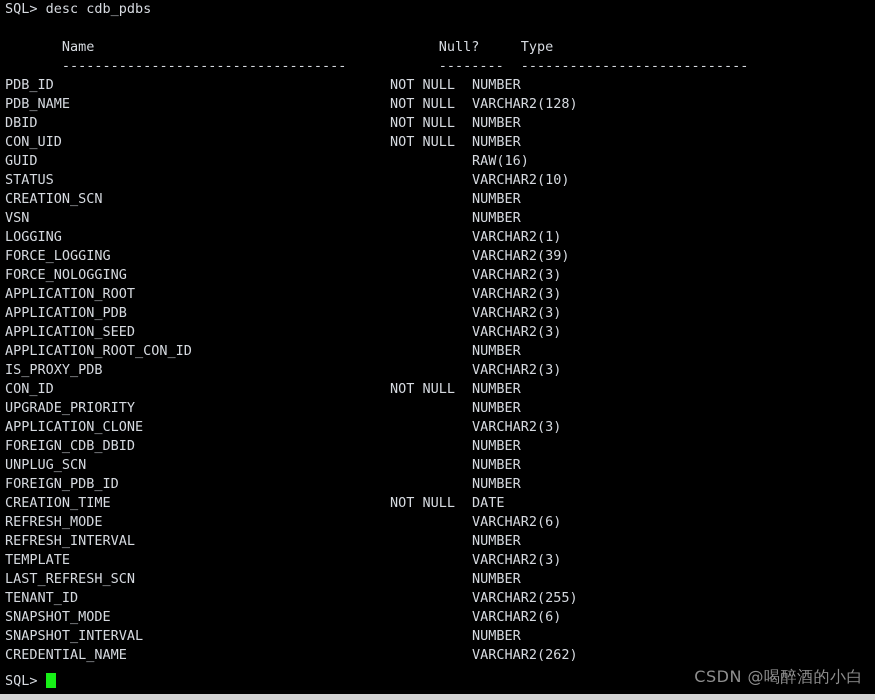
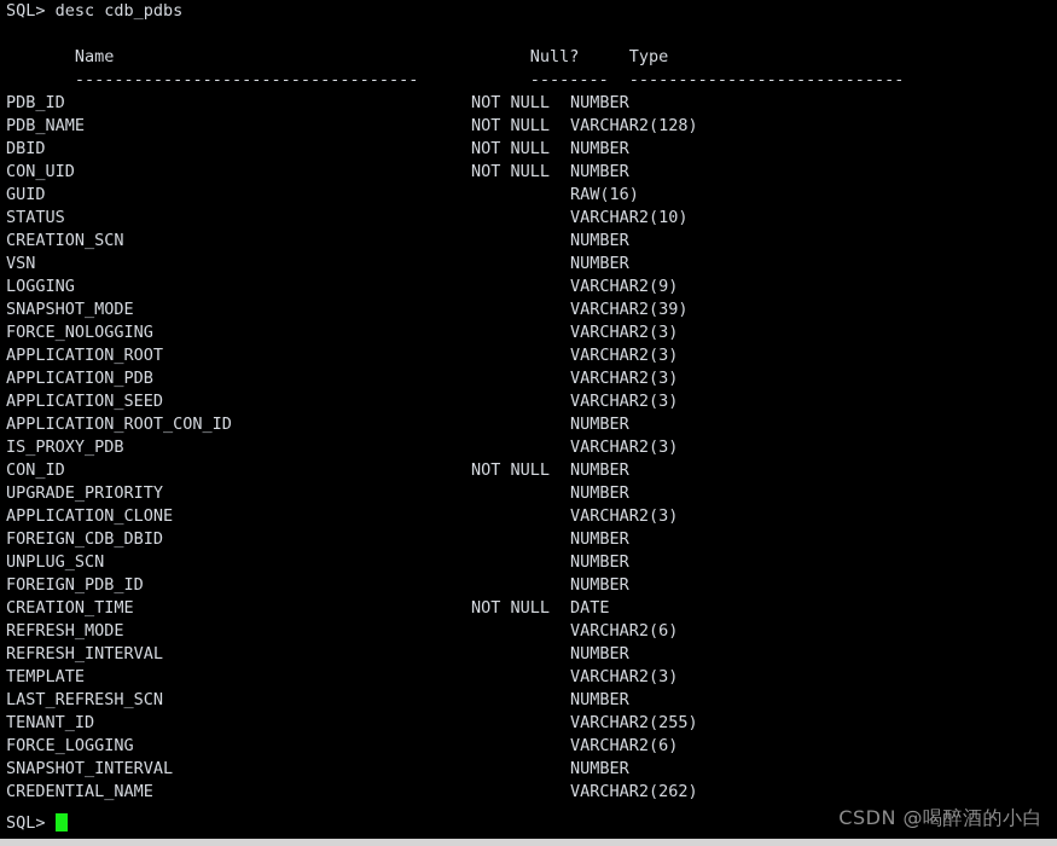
  SQL> desc cdb_pdbs
  Name Null? Type
  ----------------------------------- -------- ----------------------------
  PDB_ID NOT NULL NUMBER
  PDB_NAME NOT NULL VARCHAR2(128)
  DBID NOT NULL NUMBER
  CON_UID NOT NULL NUMBER
  GUID RAW(16)
  STATUS VARCHAR2(10)
  CREATION_SCN NUMBER
  VSN NUMBER
- LOGGING VARCHAR2(1)
+ LOGGING VARCHAR2(9)
- FORCE_LOGGING VARCHAR2(39)
+ SNAPSHOT_MODE VARCHAR2(39)
  FORCE_NOLOGGING VARCHAR2(3)
  APPLICATION_ROOT VARCHAR2(3)
  APPLICATION_PDB VARCHAR2(3)
  APPLICATION_SEED VARCHAR2(3)
  APPLICATION_ROOT_CON_ID NUMBER
  IS_PROXY_PDB VARCHAR2(3)
  CON_ID NOT NULL NUMBER
  UPGRADE_PRIORITY NUMBER
  APPLICATION_CLONE VARCHAR2(3)
  FOREIGN_CDB_DBID NUMBER
  UNPLUG_SCN NUMBER
  FOREIGN_PDB_ID NUMBER
  CREATION_TIME NOT NULL DATE
  REFRESH_MODE VARCHAR2(6)
  REFRESH_INTERVAL NUMBER
  TEMPLATE VARCHAR2(3)
  LAST_REFRESH_SCN NUMBER
  TENANT_ID VARCHAR2(255)
- SNAPSHOT_MODE VARCHAR2(6)
+ FORCE_LOGGING VARCHAR2(6)
  SNAPSHOT_INTERVAL NUMBER
  CREDENTIAL_NAME VARCHAR2(262)
  SQL>
  CSDN @喝醉酒的小白
